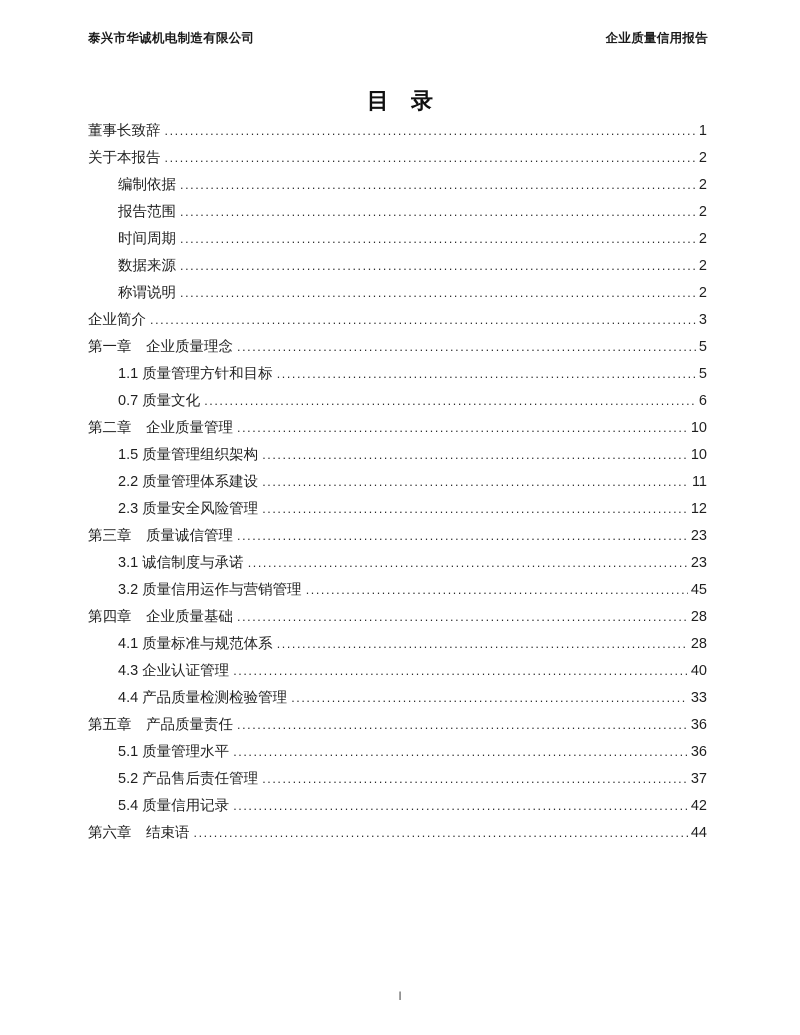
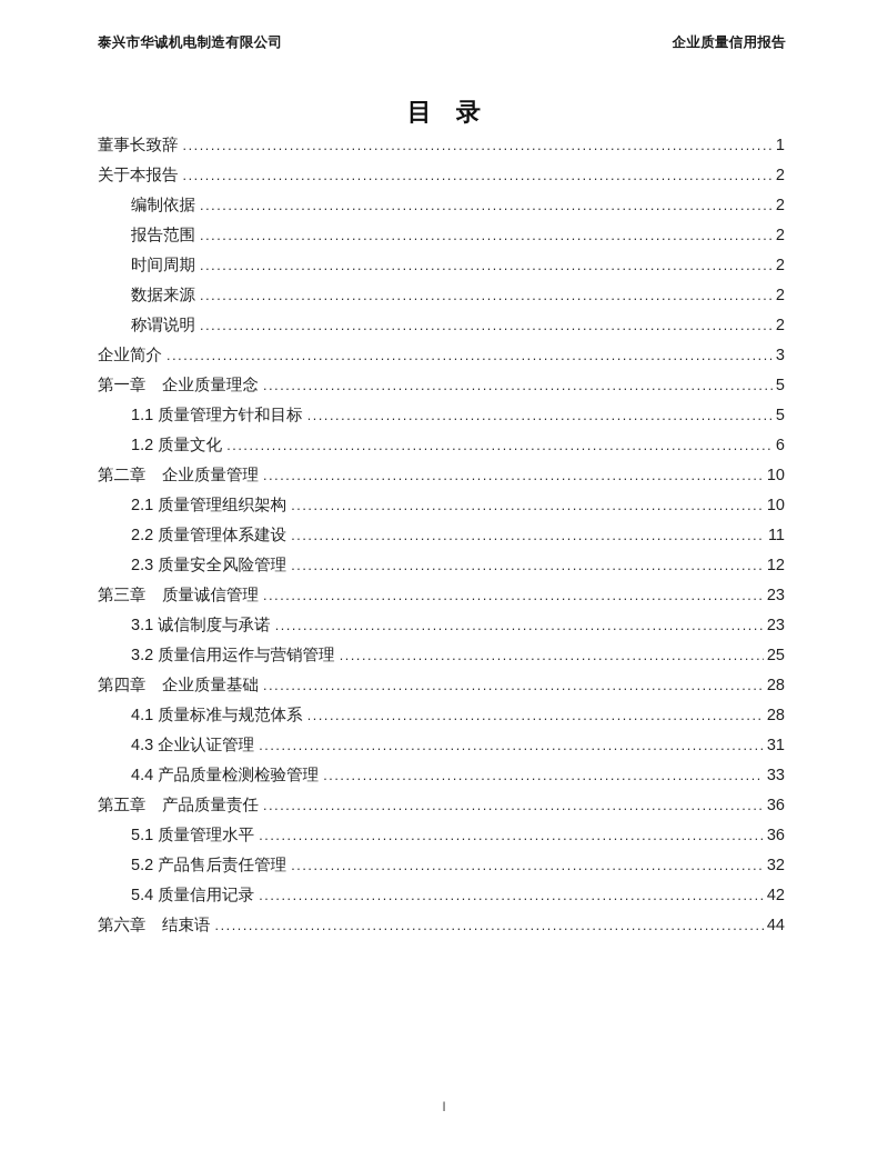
  泰兴市华诚机电制造有限公司
  企业质量信用报告
  目 录
  董事长致辞
  1
  关于本报告
  2
  编制依据
  2
  报告范围
  2
  时间周期
  2
  数据来源
  2
  称谓说明
  2
  企业简介
  3
  第一章 企业质量理念
  5
  1.1 质量管理方针和目标
  5
- 0.7 质量文化
+ 1.2 质量文化
  6
  第二章 企业质量管理
  10
- 1.5 质量管理组织架构
+ 2.1 质量管理组织架构
  10
  2.2 质量管理体系建设
  11
  2.3 质量安全风险管理
  12
  第三章 质量诚信管理
  23
  3.1 诚信制度与承诺
  23
  3.2 质量信用运作与营销管理
- 45
+ 25
  第四章 企业质量基础
  28
  4.1 质量标准与规范体系
  28
  4.3 企业认证管理
- 40
+ 31
  4.4 产品质量检测检验管理
  33
  第五章 产品质量责任
  36
  5.1 质量管理水平
  36
  5.2 产品售后责任管理
- 37
+ 32
  5.4 质量信用记录
  42
  第六章 结束语
  44
  I
